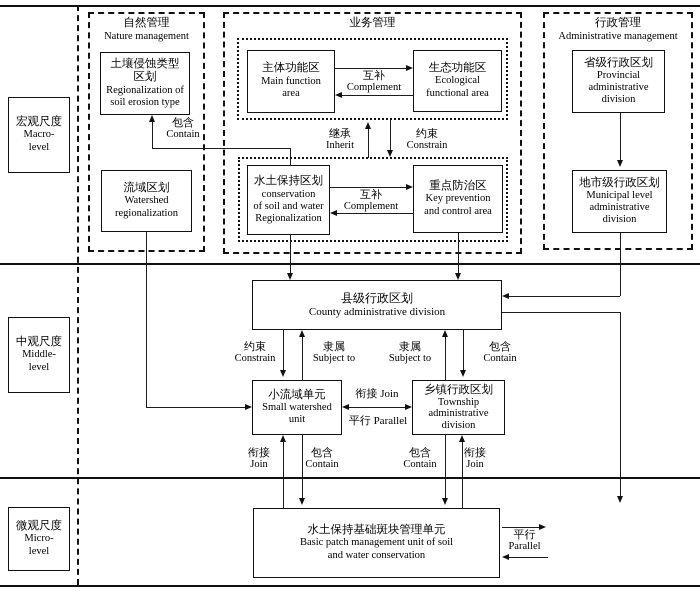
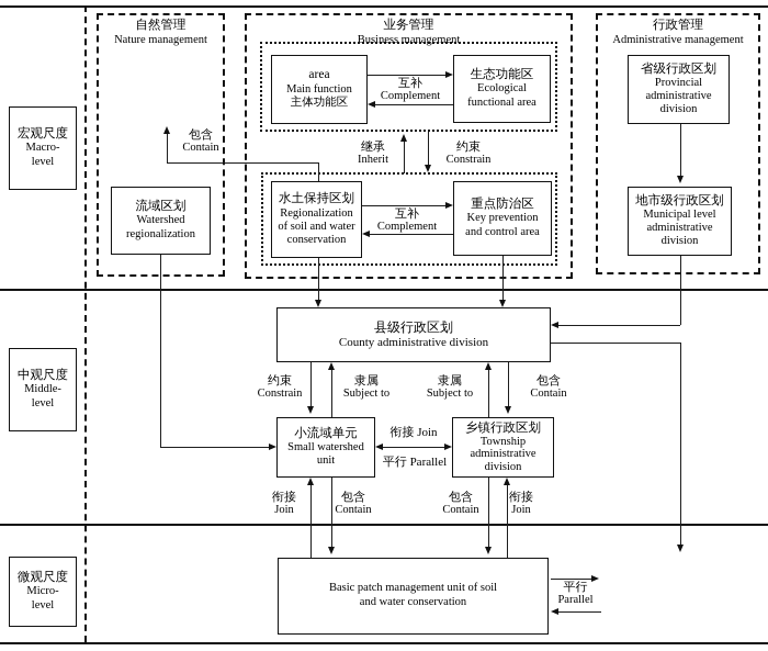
  宏观尺度
  Macro-
  level
  中观尺度
  Middle-
  level
  微观尺度
  Micro-
  level
  自然管理
  Nature management
  业务管理
+ Business management
  行政管理
  Administrative management
- 土壤侵蚀类型
- 区划
- Regionalization of
- soil erosion type
  流域区划
  Watershed
  regionalization
- 主体功能区
+ area
  Main function
- area
+ 主体功能区
  生态功能区
  Ecological
  functional area
  水土保持区划
- conservation
+ Regionalization
  of soil and water
- Regionalization
+ conservation
  重点防治区
  Key prevention
  and control area
  省级行政区划
  Provincial
  administrative
  division
  地市级行政区划
  Municipal level
  administrative
  division
  县级行政区划
  County administrative division
  小流域单元
  Small watershed
  unit
  乡镇行政区划
  Township
  administrative
  division
- 水土保持基础斑块管理单元
  Basic patch management unit of soil
  and water conservation
  互补
  Complement
  互补
  Complement
  继承
  Inherit
  约束
  Constrain
  包含
  Contain
  约束
  Constrain
  隶属
  Subject to
  隶属
  Subject to
  包含
  Contain
  衔接 Join
  平行 Parallel
  衔接
  Join
  包含
  Contain
  包含
  Contain
  衔接
  Join
  平行
  Parallel
